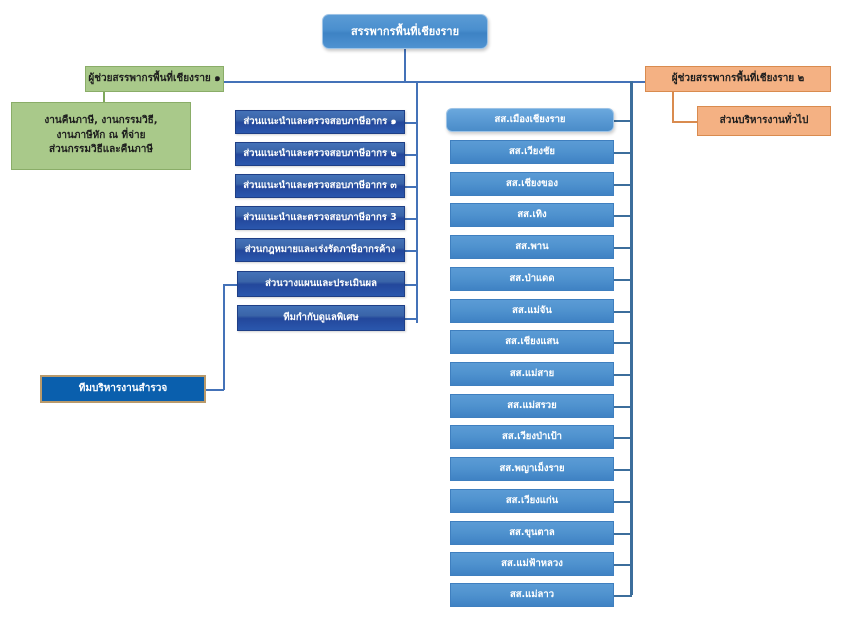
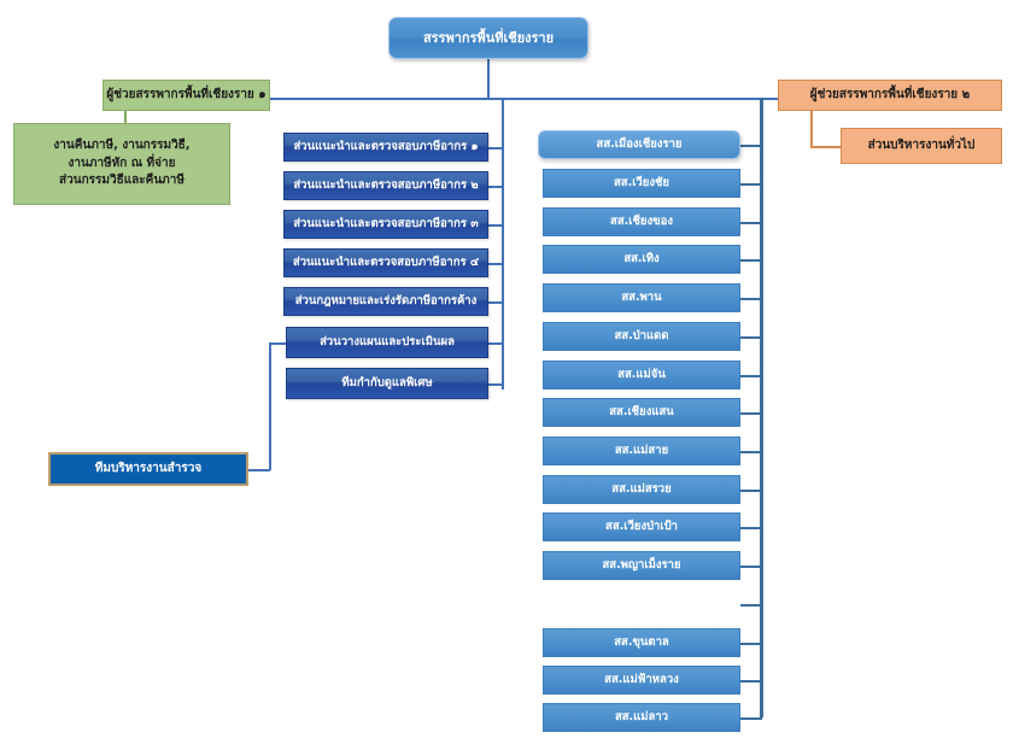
  สรรพากรพื้นที่เชียงราย
  ผู้ช่วยสรรพากรพื้นที่เชียงราย ๑
  งานคืนภาษี, งานกรรมวิธี,
  งานภาษีหัก ณ ที่จ่าย
  ส่วนกรรมวิธีและคืนภาษี
  ผู้ช่วยสรรพากรพื้นที่เชียงราย ๒
  ส่วนบริหารงานทั่วไป
  ส่วนแนะนำและตรวจสอบภาษีอากร ๑
  ส่วนแนะนำและตรวจสอบภาษีอากร ๒
  ส่วนแนะนำและตรวจสอบภาษีอากร ๓
- ส่วนแนะนำและตรวจสอบภาษีอากร 3
+ ส่วนแนะนำและตรวจสอบภาษีอากร ๔
  ส่วนกฎหมายและเร่งรัดภาษีอากรค้าง
  ส่วนวางแผนและประเมินผล
  ทีมกำกับดูแลพิเศษ
  ทีมบริหารงานสำรวจ
  สส.เมืองเชียงราย
  สส.เวียงชัย
  สส.เชียงของ
  สส.เทิง
  สส.พาน
  สส.ป่าแดด
  สส.แม่จัน
  สส.เชียงแสน
  สส.แม่สาย
  สส.แม่สรวย
  สส.เวียงป่าเป้า
  สส.พญาเม็งราย
- สส.เวียงแก่น
  สส.ขุนตาล
  สส.แม่ฟ้าหลวง
  สส.แม่ลาว
